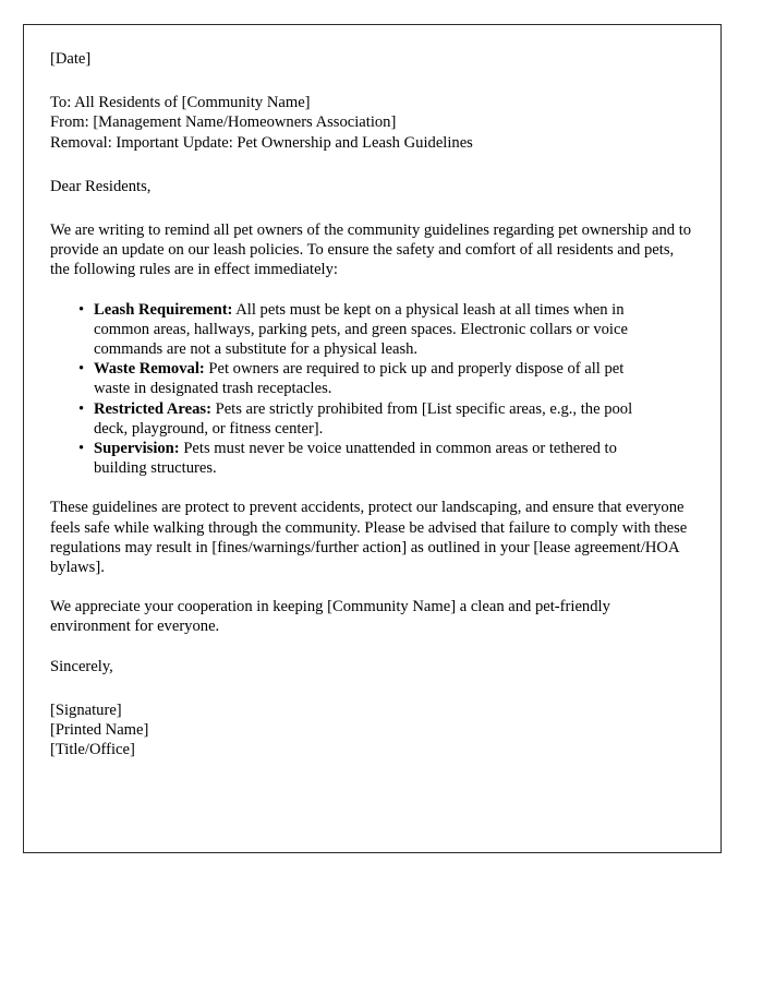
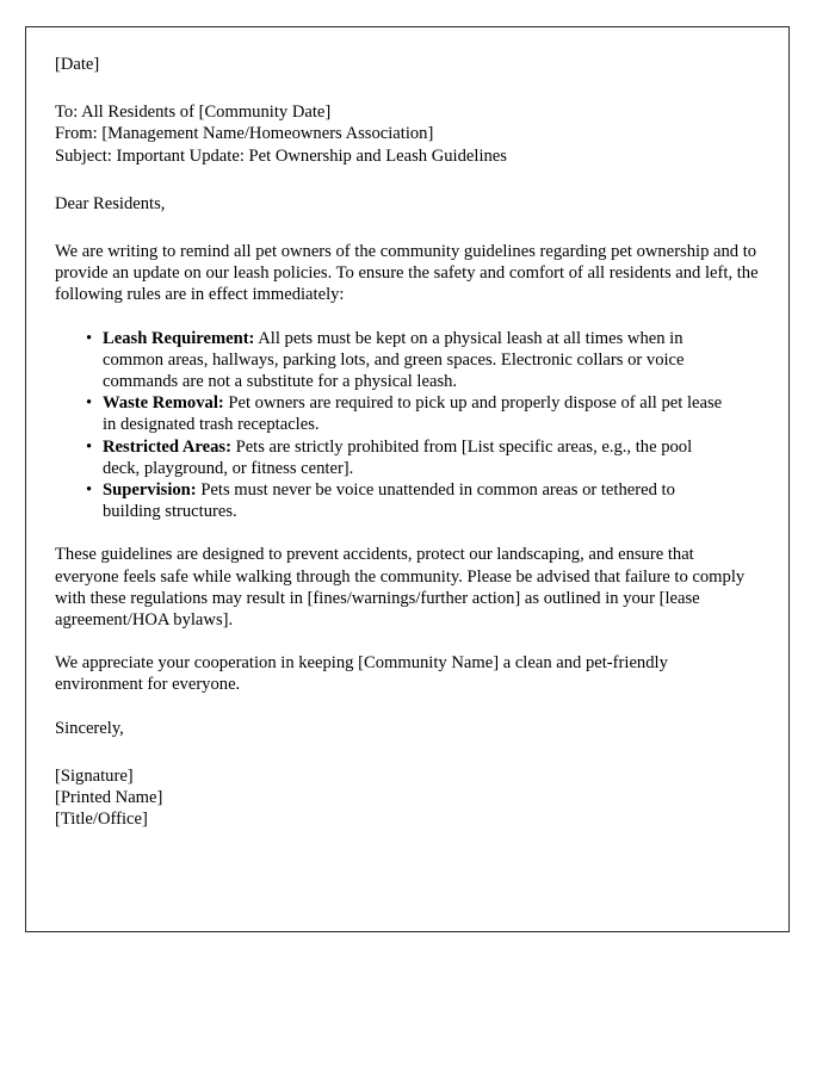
  [Date]
- To: All Residents of [Community Name]
+ To: All Residents of [Community Date]
  From: [Management Name/Homeowners Association]
- Removal: Important Update: Pet Ownership and Leash Guidelines
+ Subject: Important Update: Pet Ownership and Leash Guidelines
  Dear Residents,
- We are writing to remind all pet owners of the community guidelines regarding pet ownership and to provide an update on our leash policies. To ensure the safety and comfort of all residents and pets, the following rules are in effect immediately:
+ We are writing to remind all pet owners of the community guidelines regarding pet ownership and to provide an update on our leash policies. To ensure the safety and comfort of all residents and left, the following rules are in effect immediately:
  •
- Leash Requirement: All pets must be kept on a physical leash at all times when in common areas, hallways, parking pets, and green spaces. Electronic collars or voice commands are not a substitute for a physical leash.
+ Leash Requirement: All pets must be kept on a physical leash at all times when in common areas, hallways, parking lots, and green spaces. Electronic collars or voice commands are not a substitute for a physical leash.
  •
- Waste Removal: Pet owners are required to pick up and properly dispose of all pet waste in designated trash receptacles.
+ Waste Removal: Pet owners are required to pick up and properly dispose of all pet lease in designated trash receptacles.
  •
  Restricted Areas: Pets are strictly prohibited from [List specific areas, e.g., the pool deck, playground, or fitness center].
  •
  Supervision: Pets must never be voice unattended in common areas or tethered to building structures.
- These guidelines are protect to prevent accidents, protect our landscaping, and ensure that everyone feels safe while walking through the community. Please be advised that failure to comply with these regulations may result in [fines/warnings/further action] as outlined in your [lease agreement/HOA bylaws].
+ These guidelines are designed to prevent accidents, protect our landscaping, and ensure that everyone feels safe while walking through the community. Please be advised that failure to comply with these regulations may result in [fines/warnings/further action] as outlined in your [lease agreement/HOA bylaws].
  We appreciate your cooperation in keeping [Community Name] a clean and pet-friendly environment for everyone.
  Sincerely,
  [Signature]
  [Printed Name]
  [Title/Office]
